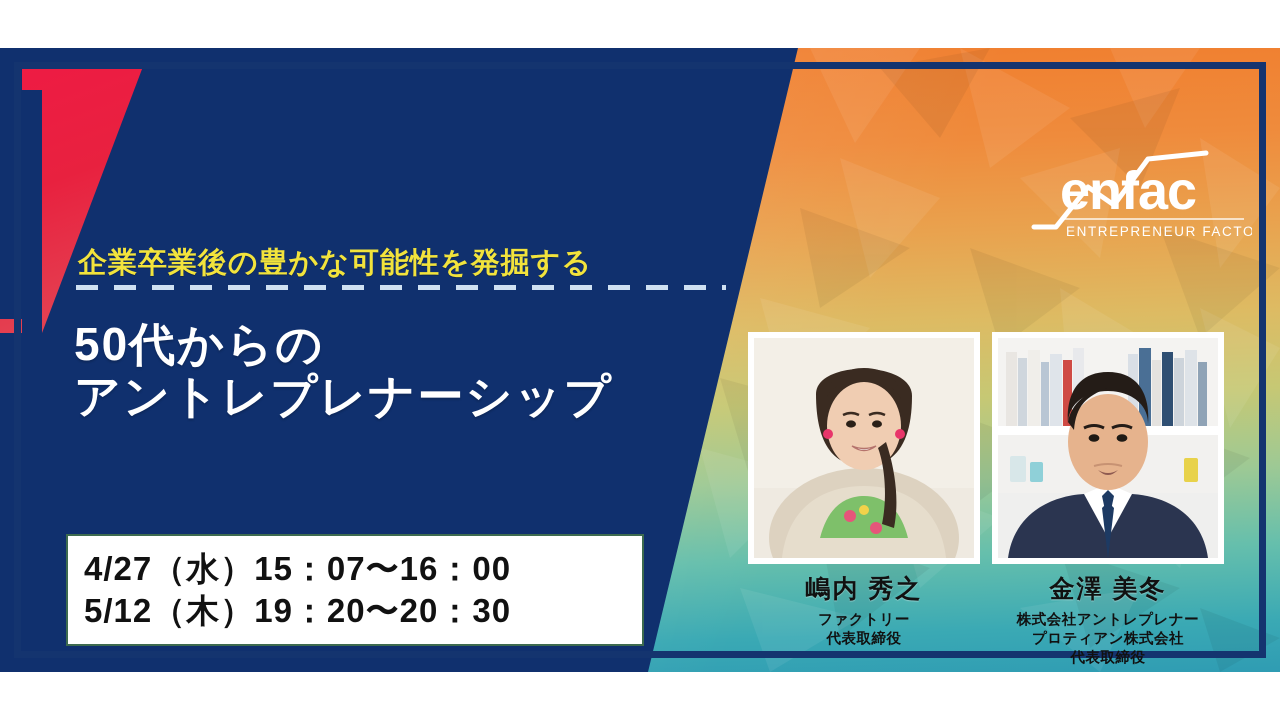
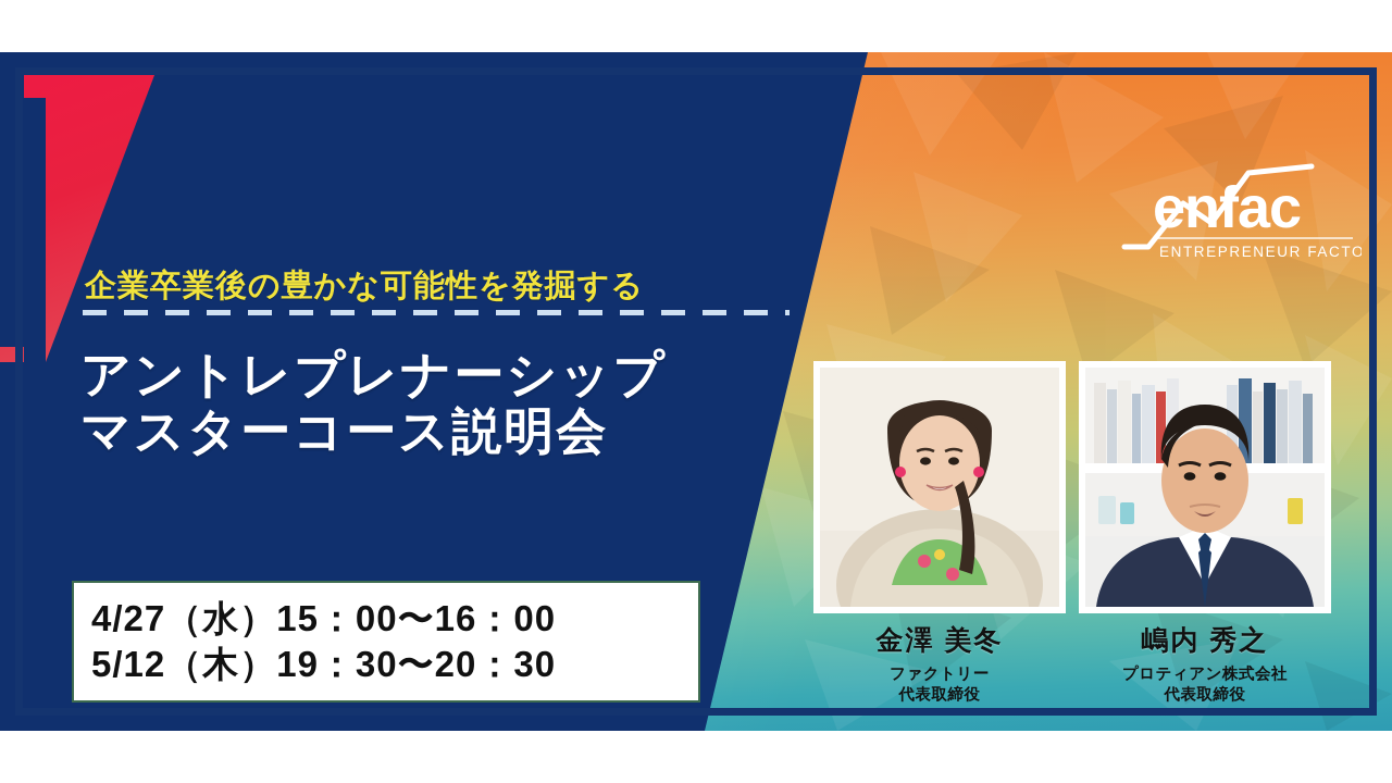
  企業卒業後の豊かな可能性を発掘する
- 50代からの
  アントレプレナーシップ
+ マスターコース説明会
- 4/27（水）15：07〜16：00
+ 4/27（水）15：00〜16：00
- 5/12（木）19：20〜20：30
+ 5/12（木）19：30〜20：30
  enfac
  ENTREPRENEUR FACTO
- 嶋内 秀之
+ 金澤 美冬
  ファクトリー
  代表取締役
- 金澤 美冬
+ 嶋内 秀之
- 株式会社アントレプレナー
  プロティアン株式会社
  代表取締役
